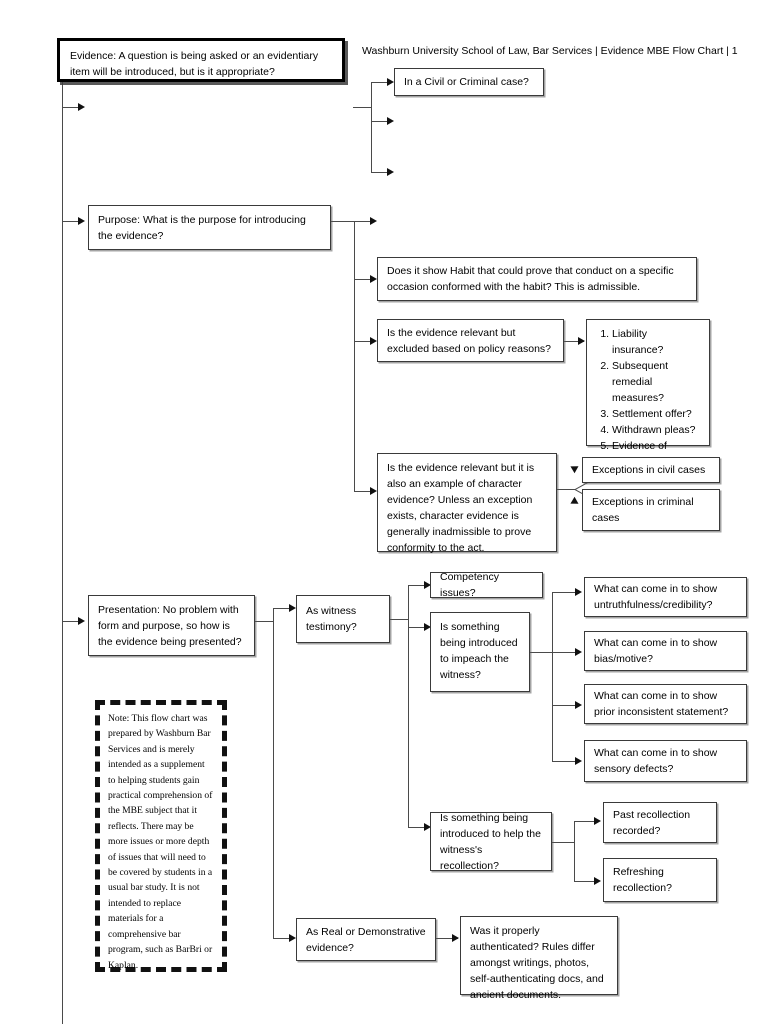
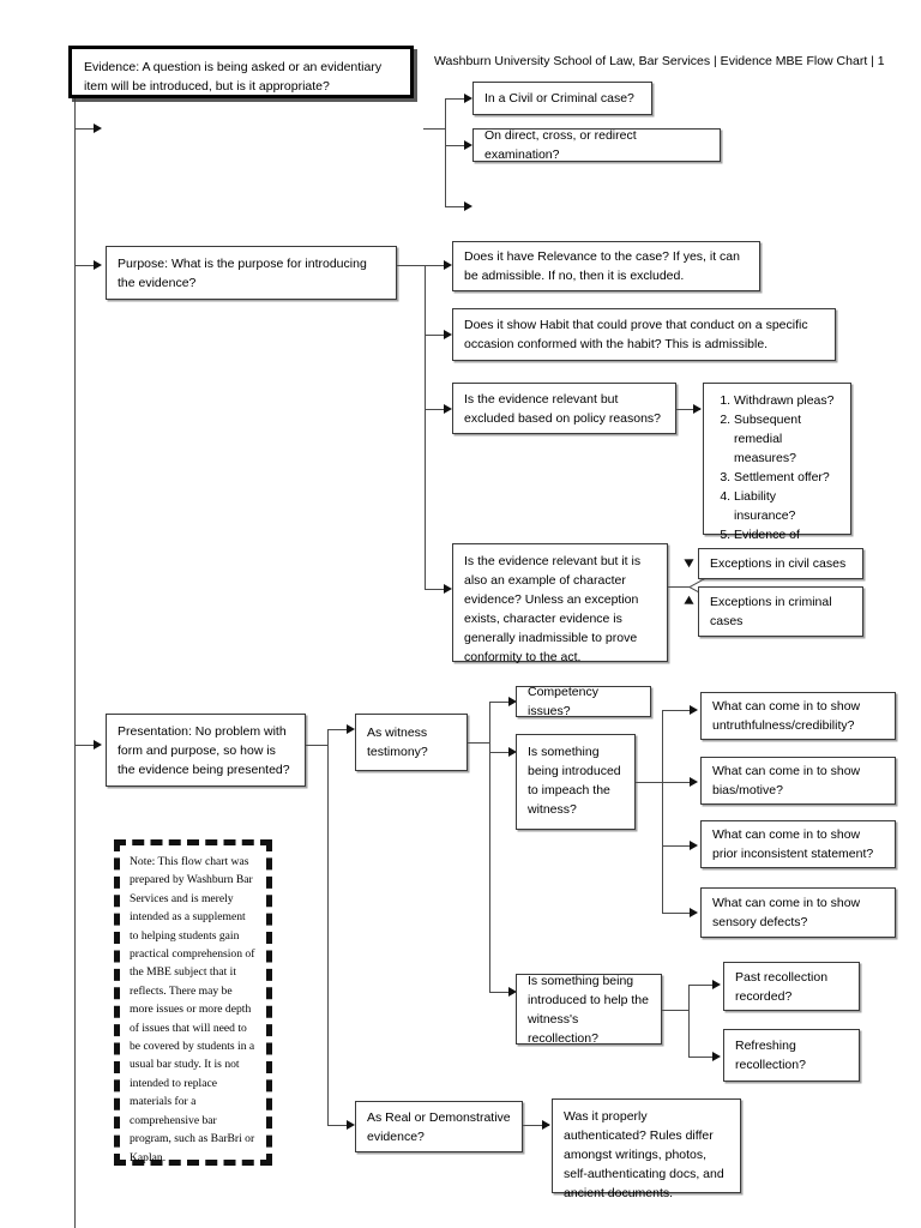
  Washburn University School of Law, Bar Services | Evidence MBE Flow Chart | 1
  Evidence: A question is being asked or an evidentiary item will be introduced, but is it appropriate?
  In a Civil or Criminal case?
+ On direct, cross, or redirect examination?
  Purpose: What is the purpose for introducing the evidence?
+ Does it have Relevance to the case? If yes, it can be admissible. If no, then it is excluded.
  Does it show Habit that could prove that conduct on a specific occasion conformed with the habit? This is admissible.
  Is the evidence relevant but excluded based on policy reasons?
- Liability insurance?
+ Withdrawn pleas?
  Subsequent remedial measures?
  Settlement offer?
- Withdrawn pleas?
+ Liability insurance?
  Is the evidence relevant but it is also an example of character evidence? Unless an exception exists, character evidence is generally inadmissible to prove conformity to the act.
  Exceptions in civil cases
  Exceptions in criminal cases
  Presentation: No problem with form and purpose, so how is the evidence being presented?
  As witness testimony?
  As Real or Demonstrative evidence?
  Was it properly authenticated? Rules differ amongst writings, photos, self-authenticating docs, and ancient documents.
  Competency issues?
  Is something being introduced to impeach the witness?
  Is something being introduced to help the witness's recollection?
  What can come in to show untruthfulness/credibility?
  What can come in to show bias/motive?
  What can come in to show prior inconsistent statement?
  What can come in to show sensory defects?
  Past recollection recorded?
  Refreshing recollection?
  Note: This flow chart was prepared by Washburn Bar Services and is merely intended as a supplement to helping students gain practical comprehension of the MBE subject that it reflects. There may be more issues or more depth of issues that will need to be covered by students in a usual bar study. It is not intended to replace materials for a comprehensive bar program, such as BarBri or Kaplan.
